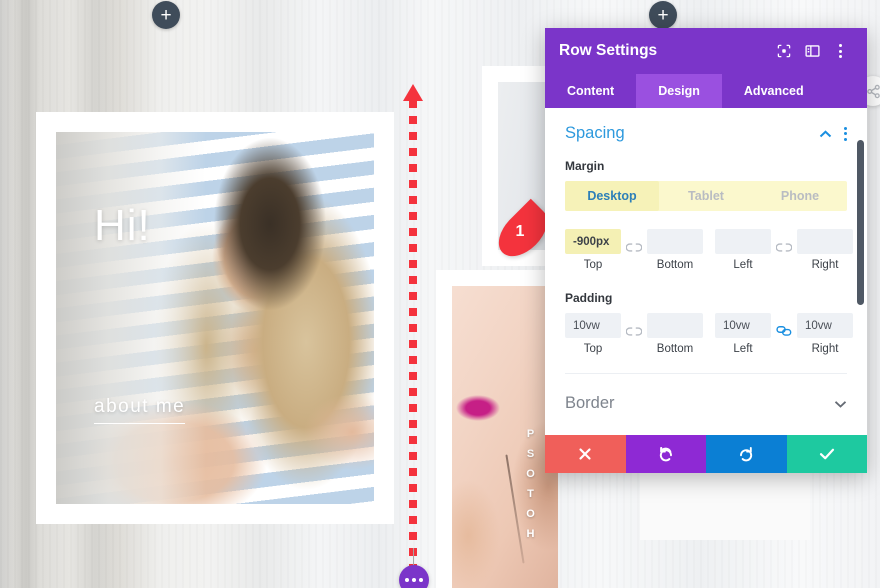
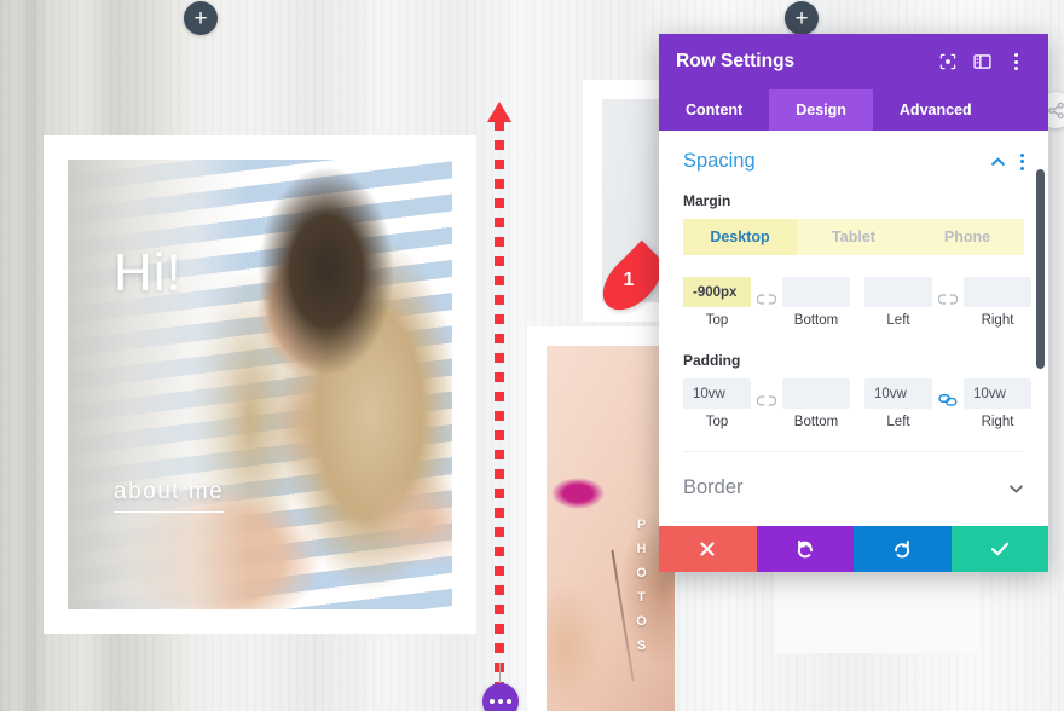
  Hi!
  about me
  P
- S
+ H
  O
  T
  O
- H
+ S
  +
  +
  1
  Row Settings
  Content
  Design
  Advanced
  Spacing
  Margin
  Desktop
  Tablet
  Phone
  -900px
  Top
  Bottom
  Left
  Right
  Padding
  10vw
  Top
  Bottom
  10vw
  Left
  10vw
  Right
  Border
